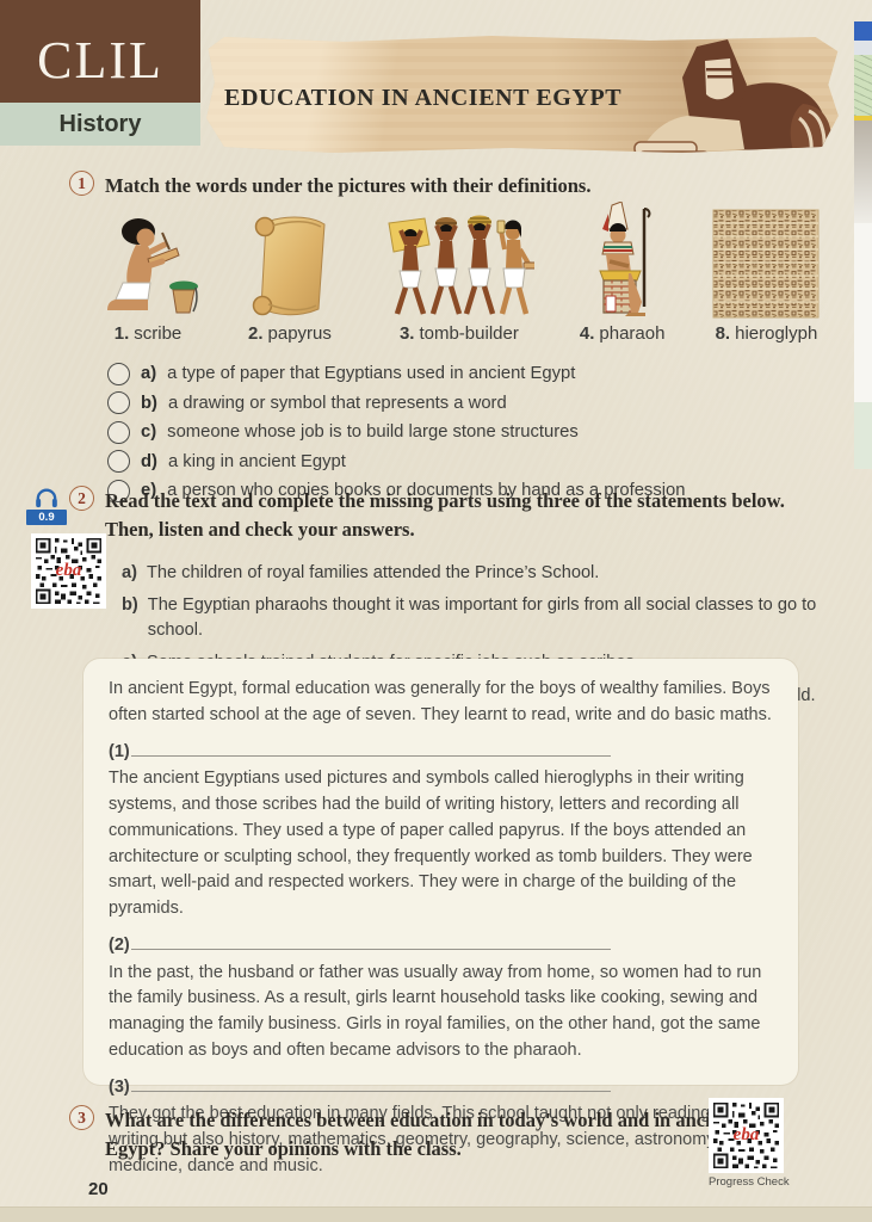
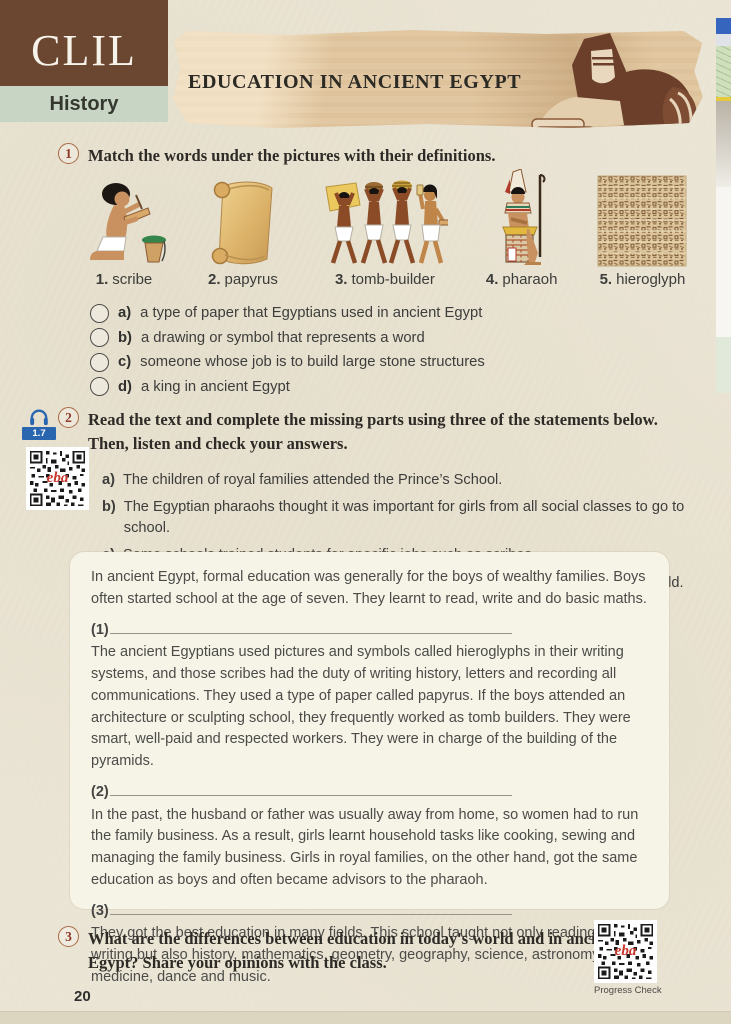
  CLIL
  History
  EDUCATION IN ANCIENT EGYPT
  1
  Match the words under the pictures with their definitions.
  1. scribe
  2. papyrus
  3. tomb-builder
  4. pharaoh
- 8. hieroglyph
+ 5. hieroglyph
  a)
  a type of paper that Egyptians used in ancient Egypt
  b)
  a drawing or symbol that represents a word
  c)
  someone whose job is to build large stone structures
  d)
  a king in ancient Egypt
- e)
- a person who copies books or documents by hand as a profession
- 0.9
+ 1.7
  eba
  2
  Read the text and complete the missing parts using three of the statements below. Then, listen and check your answers.
  a)
  The children of royal families attended the Prince’s School.
  b)
  The Egyptian pharaohs thought it was important for girls from all social classes to go to school.
  In ancient Egypt, formal education was generally for the boys of wealthy families. Boys often started school at the age of seven. They learnt to read, write and do basic maths.
  (1)
- The ancient Egyptians used pictures and symbols called hieroglyphs in their writing systems, and those scribes had the build of writing history, letters and recording all communications. They used a type of paper called papyrus. If the boys attended an architecture or sculpting school, they frequently worked as tomb builders. They were smart, well-paid and respected workers. They were in charge of the building of the pyramids.
+ The ancient Egyptians used pictures and symbols called hieroglyphs in their writing systems, and those scribes had the duty of writing history, letters and recording all communications. They used a type of paper called papyrus. If the boys attended an architecture or sculpting school, they frequently worked as tomb builders. They were smart, well-paid and respected workers. They were in charge of the building of the pyramids.
  (2)
  In the past, the husband or father was usually away from home, so women had to run the family business. As a result, girls learnt household tasks like cooking, sewing and managing the family business. Girls in royal families, on the other hand, got the same education as boys and often became advisors to the pharaoh.
  (3)
  They got the best education in many fields. This school taught not only reading writing but also history, mathematics, geometry, geography, science, astronom medicine, dance and music.
  3
  What are the differences between education in today's world and in anc Egypt? Share your opinions with the class.
  20
  eba
  Progress Check
